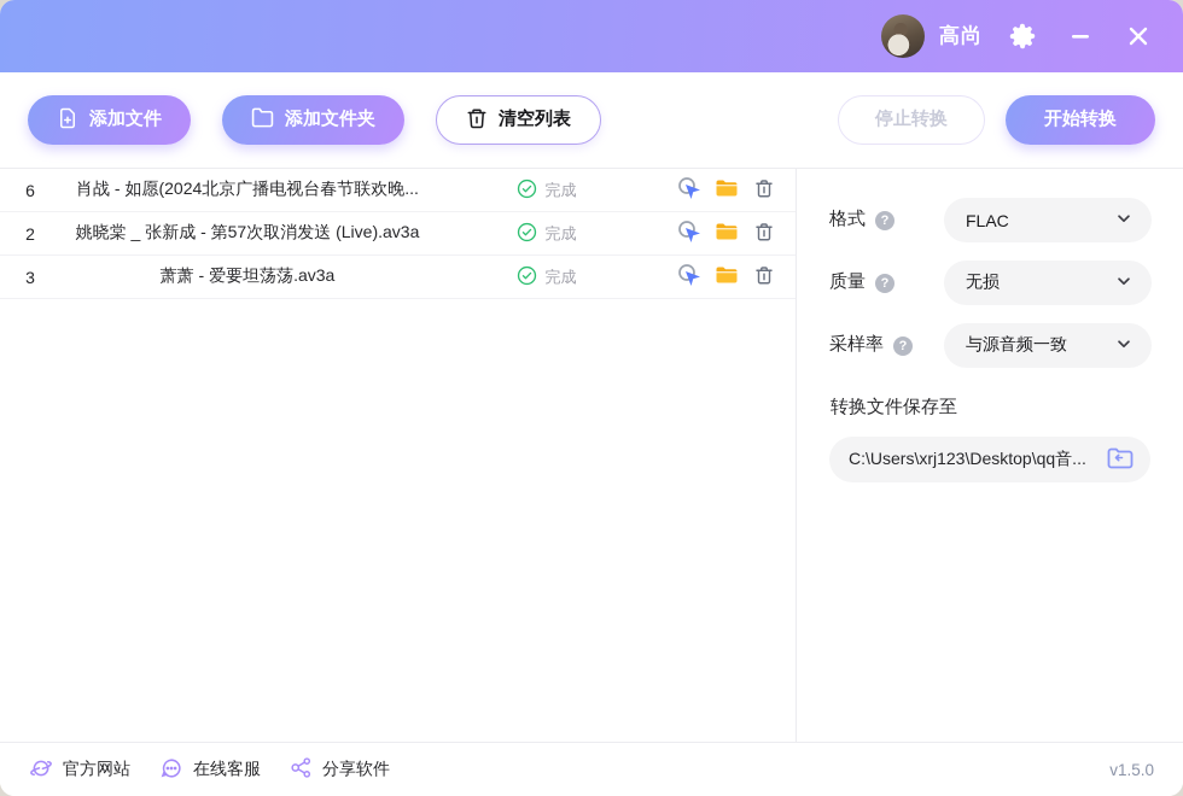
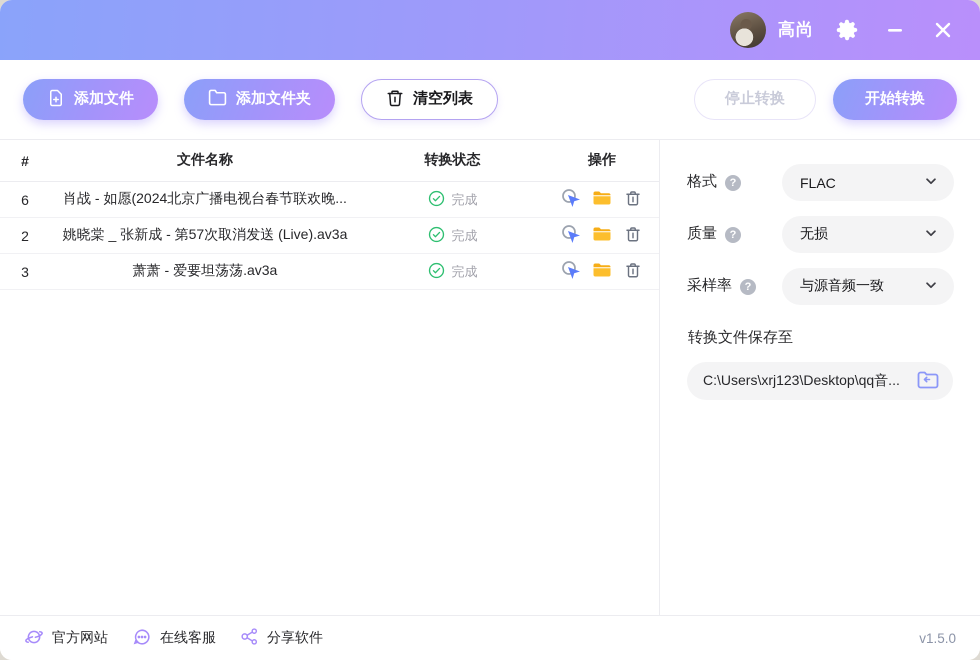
  高尚
  添加文件
  添加文件夹
  清空列表
  停止转换
  开始转换
+ #
+ 文件名称
+ 转换状态
+ 操作
  6
  肖战 - 如愿(2024北京广播电视台春节联欢晚...
  完成
  2
  姚晓棠 _ 张新成 - 第57次取消发送 (Live).av3a
  完成
  3
  萧萧 - 爱要坦荡荡.av3a
  完成
  格式
  ?
  FLAC
  质量
  ?
  无损
  采样率
  ?
  与源音频一致
  转换文件保存至
  C:\Users\xrj123\Desktop\qq音...
  官方网站
  在线客服
  分享软件
  v1.5.0
